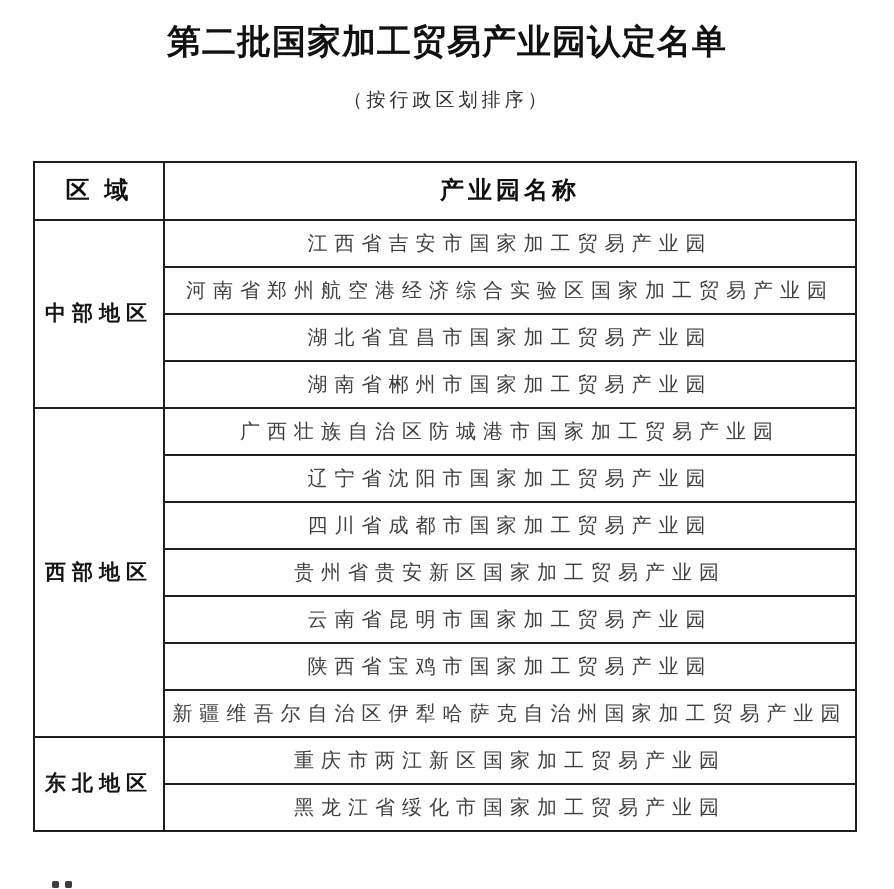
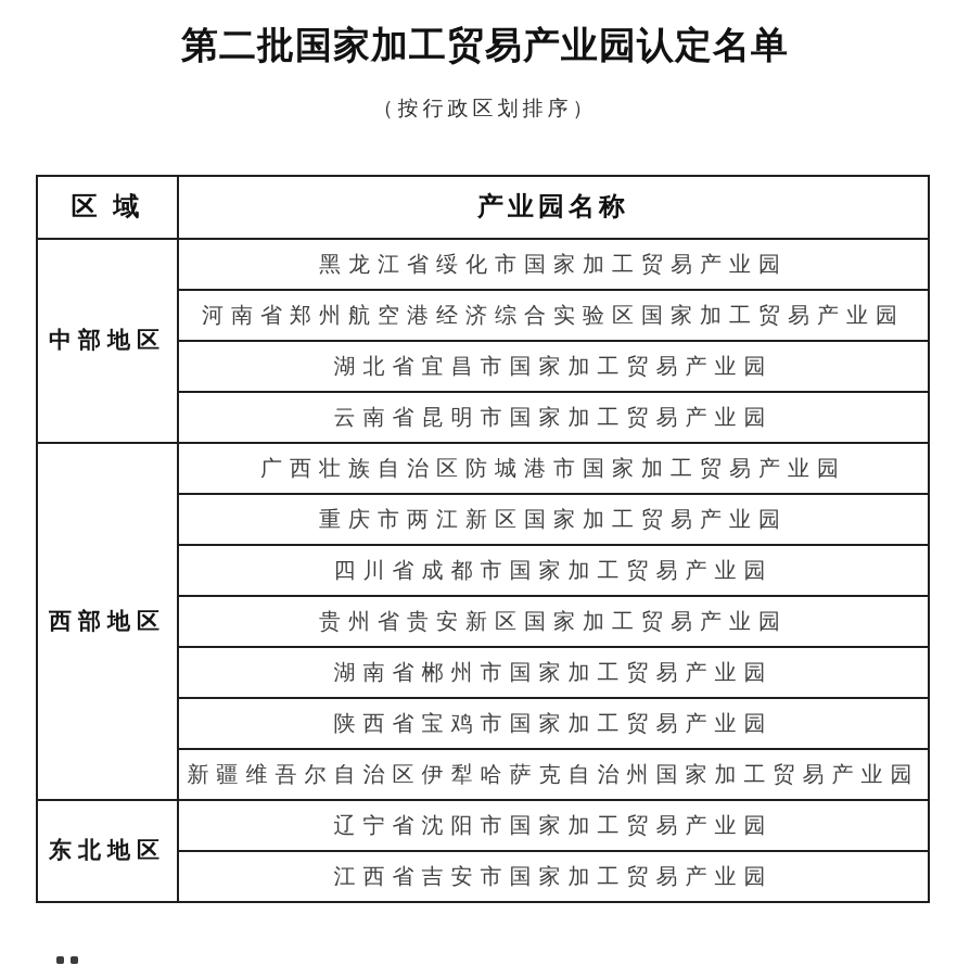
  第二批国家加工贸易产业园认定名单
  （按行政区划排序）
  区 域	产业园名称
- 中部地区	江西省吉安市国家加工贸易产业园
+ 中部地区	黑龙江省绥化市国家加工贸易产业园
  河南省郑州航空港经济综合实验区国家加工贸易产业园
  湖北省宜昌市国家加工贸易产业园
- 湖南省郴州市国家加工贸易产业园
+ 云南省昆明市国家加工贸易产业园
  西部地区	广西壮族自治区防城港市国家加工贸易产业园
- 辽宁省沈阳市国家加工贸易产业园
+ 重庆市两江新区国家加工贸易产业园
  四川省成都市国家加工贸易产业园
  贵州省贵安新区国家加工贸易产业园
- 云南省昆明市国家加工贸易产业园
+ 湖南省郴州市国家加工贸易产业园
  陕西省宝鸡市国家加工贸易产业园
  新疆维吾尔自治区伊犁哈萨克自治州国家加工贸易产业园
- 东北地区	重庆市两江新区国家加工贸易产业园
+ 东北地区	辽宁省沈阳市国家加工贸易产业园
- 黑龙江省绥化市国家加工贸易产业园
+ 江西省吉安市国家加工贸易产业园
